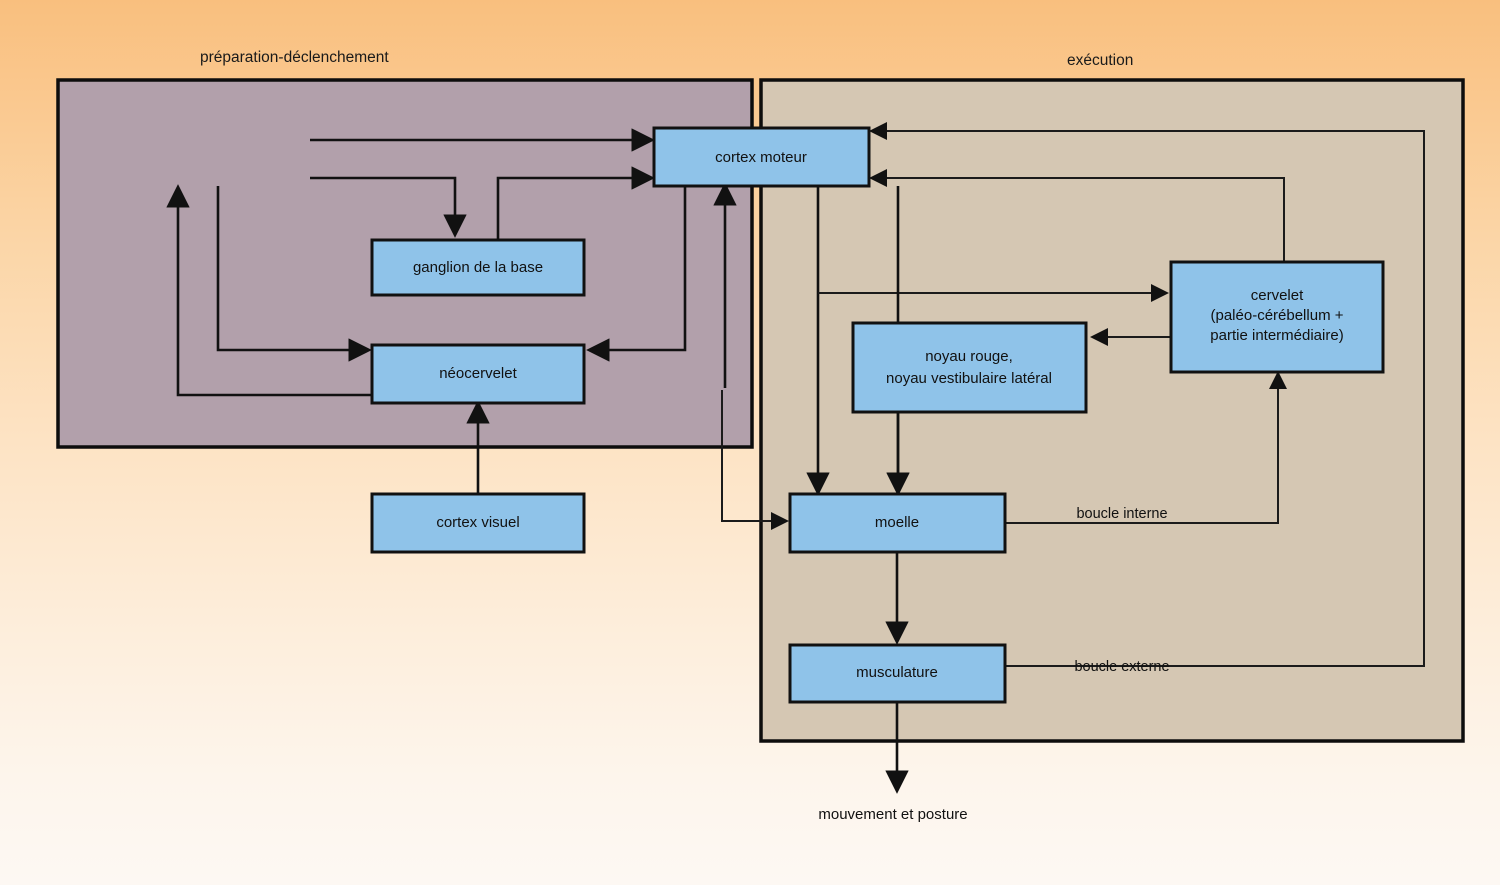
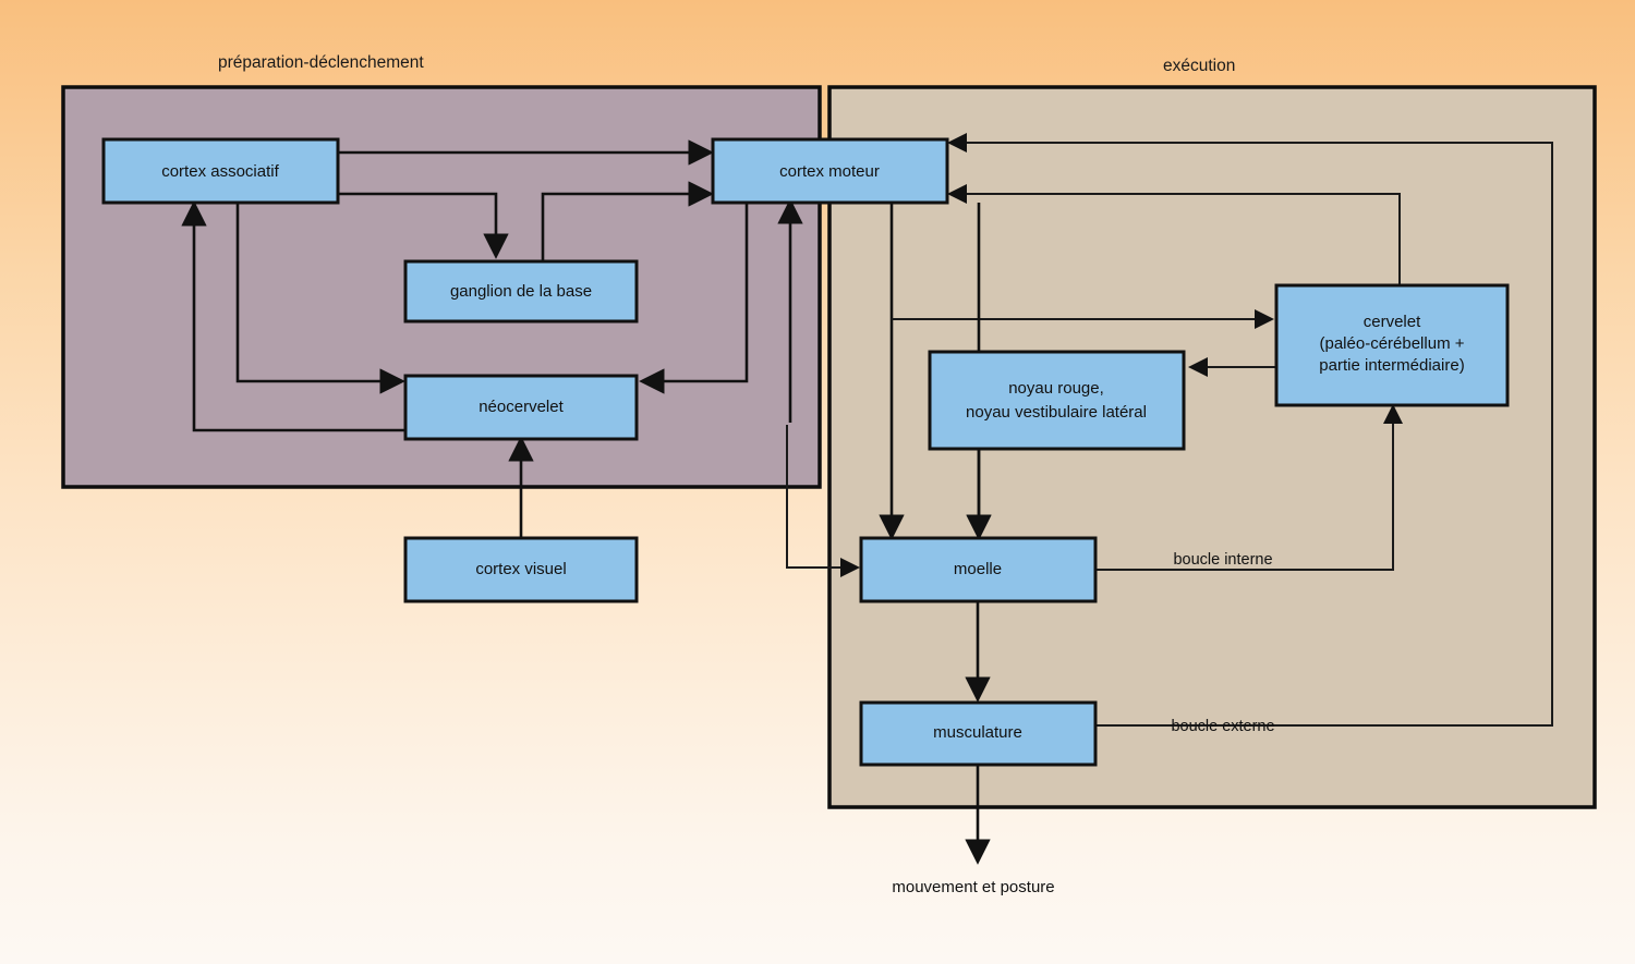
  préparation-déclenchement
  exécution
+ cortex associatif
  ganglion de la base
  néocervelet
  cortex visuel
  cortex moteur
  cervelet
  (paléo-cérébellum +
  partie intermédiaire)
  noyau rouge,
  noyau vestibulaire latéral
  moelle
  musculature
  boucle interne
  boucle externe
  mouvement et posture
